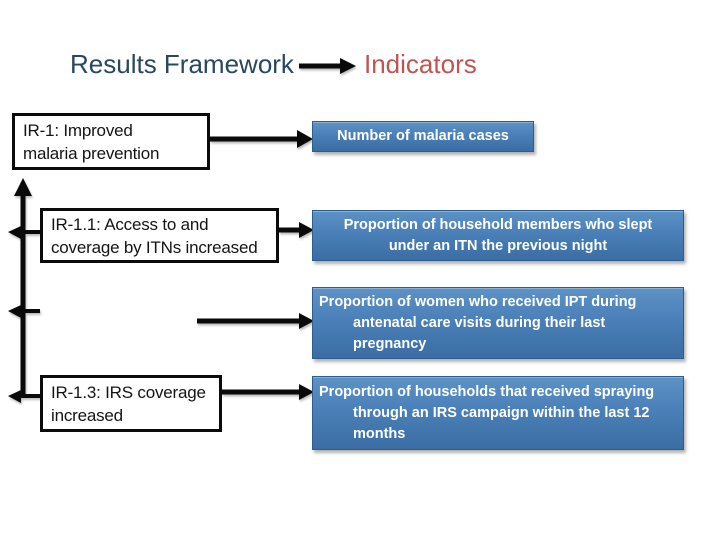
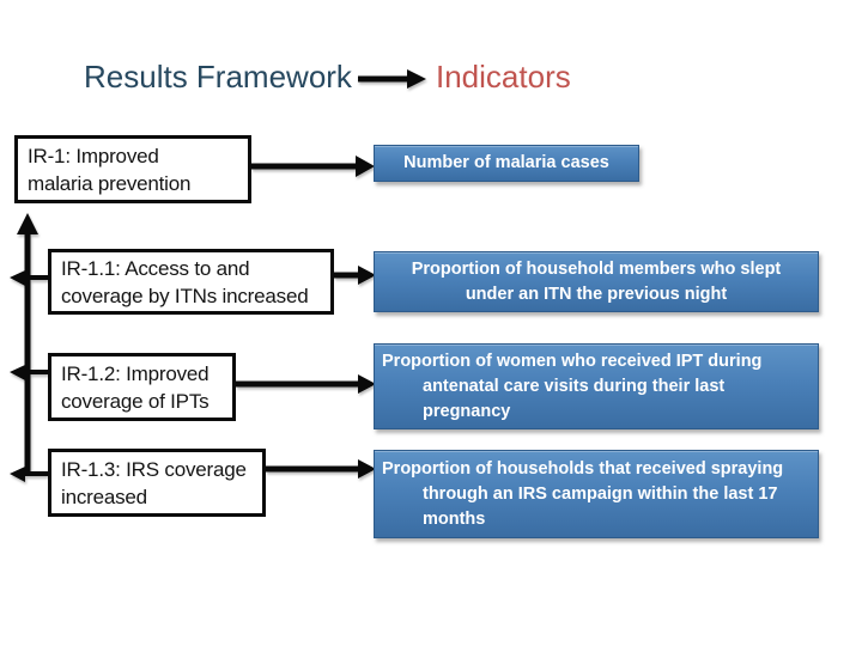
  Results Framework
  Indicators
  IR-1: Improved malaria prevention
  IR-1.1: Access to and coverage by ITNs increased
+ IR-1.2: Improved coverage of IPTs
  IR-1.3: IRS coverage increased
  Number of malaria cases
  Proportion of household members who slept under an ITN the previous night
  Proportion of women who received IPT during antenatal care visits during their last pregnancy
- Proportion of households that received spraying through an IRS campaign within the last 12 months
+ Proportion of households that received spraying through an IRS campaign within the last 17 months
